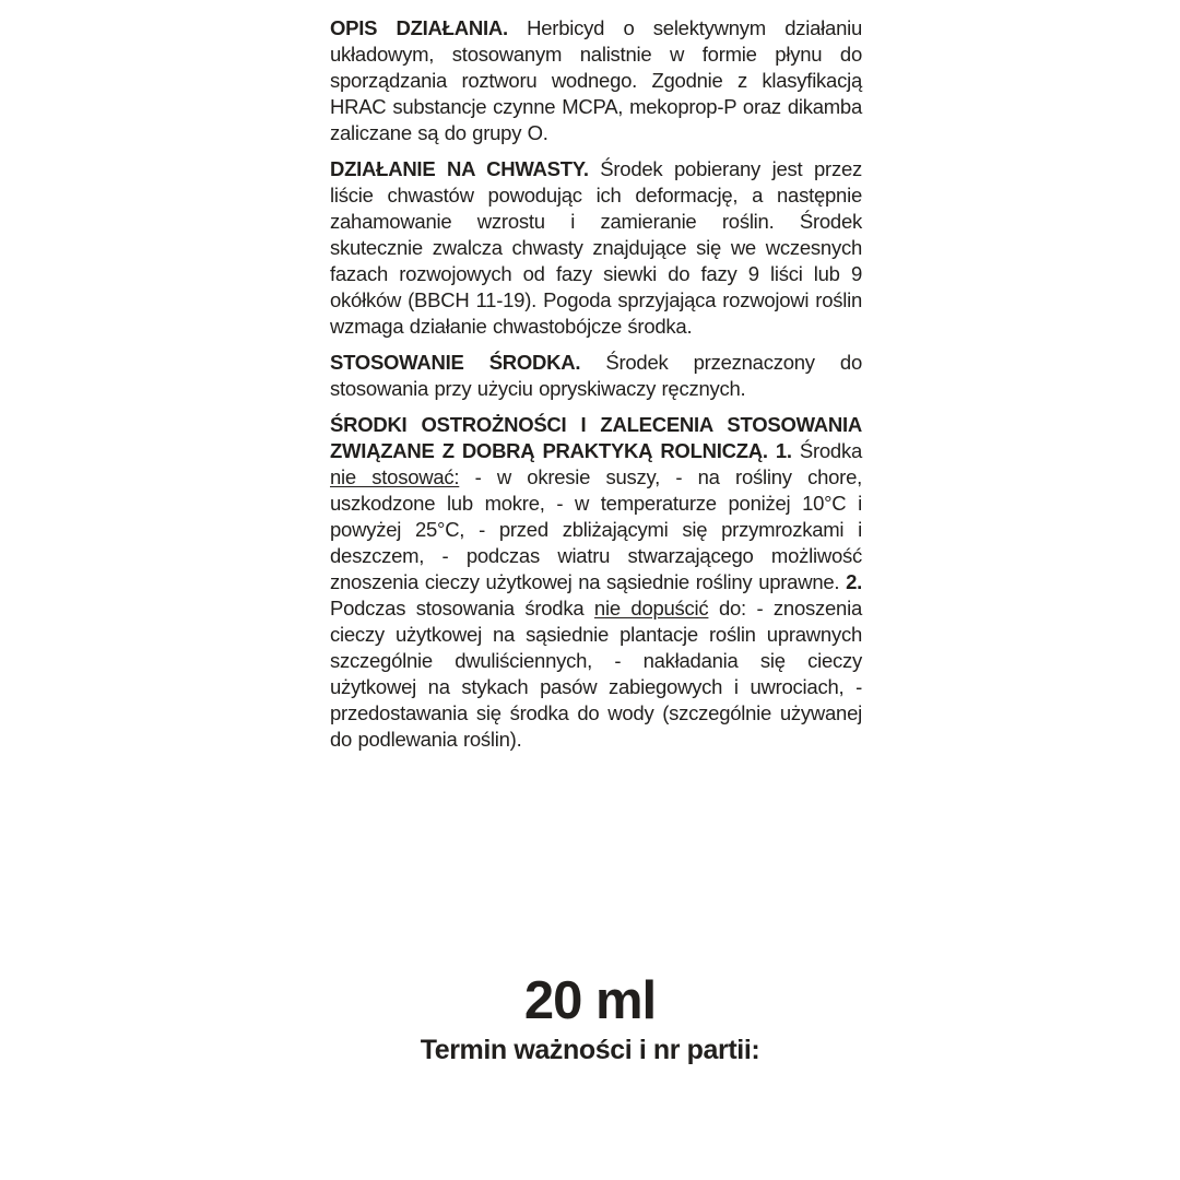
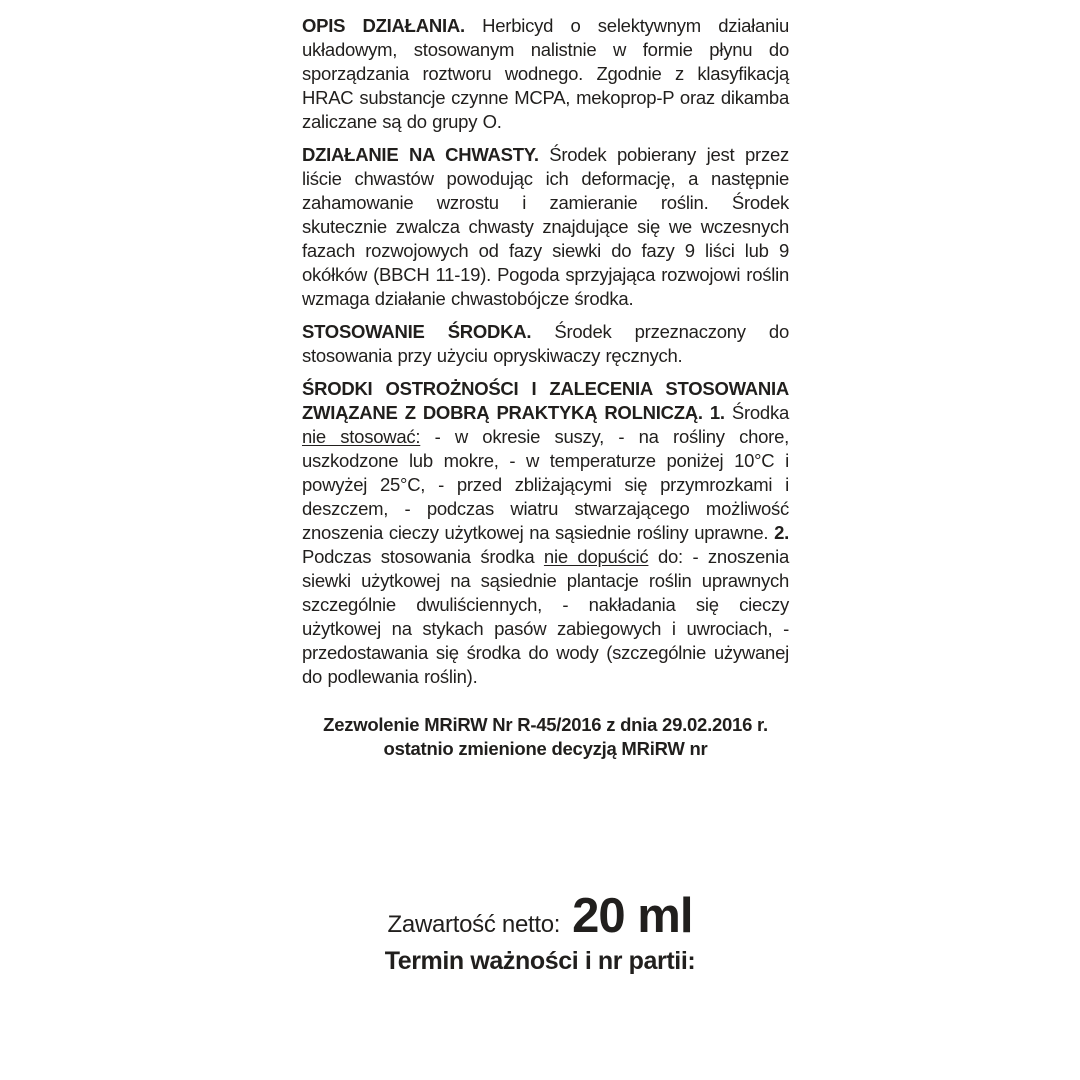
  OPIS DZIAŁANIA. Herbicyd o selektywnym działaniu układowym, stosowanym nalistnie w formie płynu do sporządzania roztworu wodnego. Zgodnie z klasyfikacją HRAC substancje czynne MCPA, mekoprop-P oraz dikamba zaliczane są do grupy O.
  DZIAŁANIE NA CHWASTY. Środek pobierany jest przez liście chwastów powodując ich deformację, a następnie zahamowanie wzrostu i zamieranie roślin. Środek skutecznie zwalcza chwasty znajdujące się we wczesnych fazach rozwojowych od fazy siewki do fazy 9 liści lub 9 okółków (BBCH 11-19). Pogoda sprzyjająca rozwojowi roślin wzmaga działanie chwastobójcze środka.
  STOSOWANIE ŚRODKA. Środek przeznaczony do stosowania przy użyciu opryskiwaczy ręcznych.
- ŚRODKI OSTROŻNOŚCI I ZALECENIA STOSOWANIA ZWIĄZANE Z DOBRĄ PRAKTYKĄ ROLNICZĄ. 1. Środka nie stosować: - w okresie suszy, - na rośliny chore, uszkodzone lub mokre, - w temperaturze poniżej 10°C i powyżej 25°C, - przed zbliżającymi się przymrozkami i deszczem, - podczas wiatru stwarzającego możliwość znoszenia cieczy użytkowej na sąsiednie rośliny uprawne. 2. Podczas stosowania środka nie dopuścić do: - znoszenia cieczy użytkowej na sąsiednie plantacje roślin uprawnych szczególnie dwuliściennych, - nakładania się cieczy użytkowej na stykach pasów zabiegowych i uwrociach, - przedostawania się środka do wody (szczególnie używanej do podlewania roślin).
+ ŚRODKI OSTROŻNOŚCI I ZALECENIA STOSOWANIA ZWIĄZANE Z DOBRĄ PRAKTYKĄ ROLNICZĄ. 1. Środka nie stosować: - w okresie suszy, - na rośliny chore, uszkodzone lub mokre, - w temperaturze poniżej 10°C i powyżej 25°C, - przed zbliżającymi się przymrozkami i deszczem, - podczas wiatru stwarzającego możliwość znoszenia cieczy użytkowej na sąsiednie rośliny uprawne. 2. Podczas stosowania środka nie dopuścić do: - znoszenia siewki użytkowej na sąsiednie plantacje roślin uprawnych szczególnie dwuliściennych, - nakładania się cieczy użytkowej na stykach pasów zabiegowych i uwrociach, - przedostawania się środka do wody (szczególnie używanej do podlewania roślin).
+ Zezwolenie MRiRW Nr R-45/2016 z dnia 29.02.2016 r.
+ ostatnio zmienione decyzją MRiRW nr
+ Zawartość netto:
  20 ml
  Termin ważności i nr partii:
